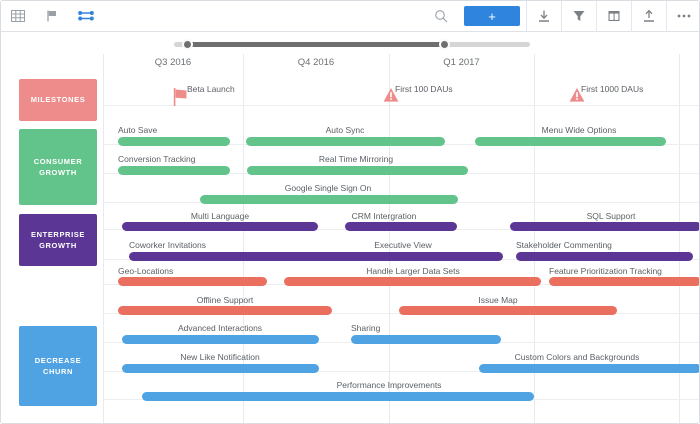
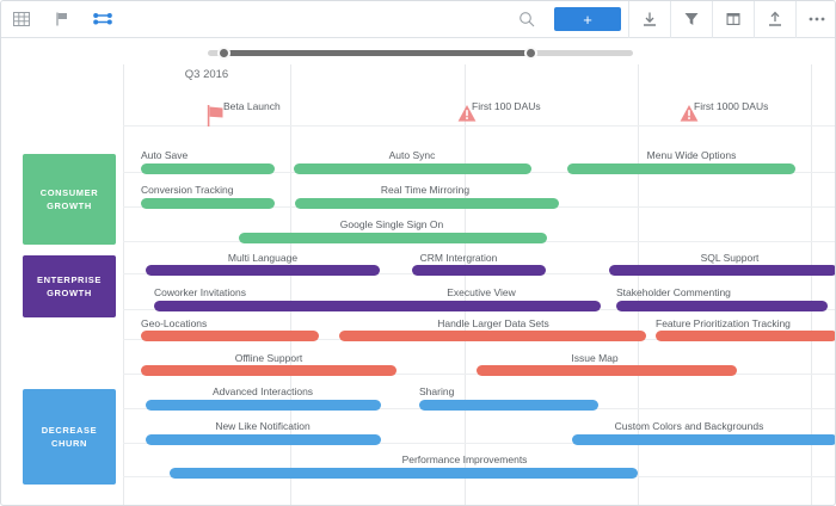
  +
  Q3 2016
- Q4 2016
- Q1 2017
- MILESTONES
  Beta Launch
  First 100 DAUs
  First 1000 DAUs
  CONSUMER
  GROWTH
  Auto Save
  Auto Sync
  Menu Wide Options
  Conversion Tracking
  Real Time Mirroring
  Google Single Sign On
  ENTERPRISE
  GROWTH
  Multi Language
  CRM Intergration
  SQL Support
  Coworker Invitations
  Executive View
  Stakeholder Commenting
  Geo-Locations
  Handle Larger Data Sets
  Feature Prioritization Tracking
  Offline Support
  Issue Map
  DECREASE
  CHURN
  Advanced Interactions
  Sharing
  New Like Notification
  Custom Colors and Backgrounds
  Performance Improvements
